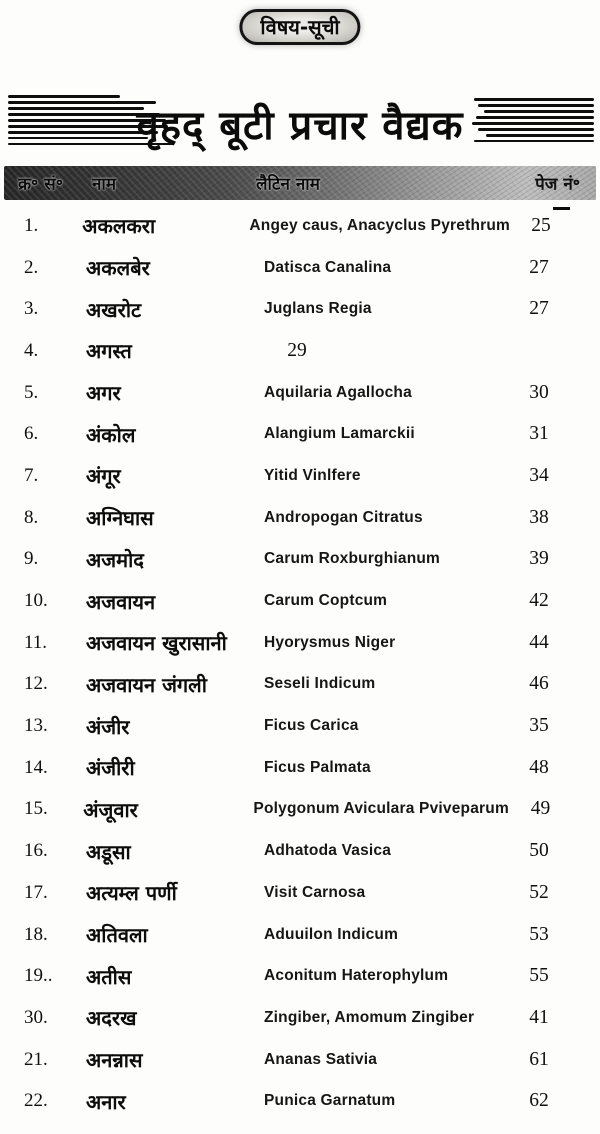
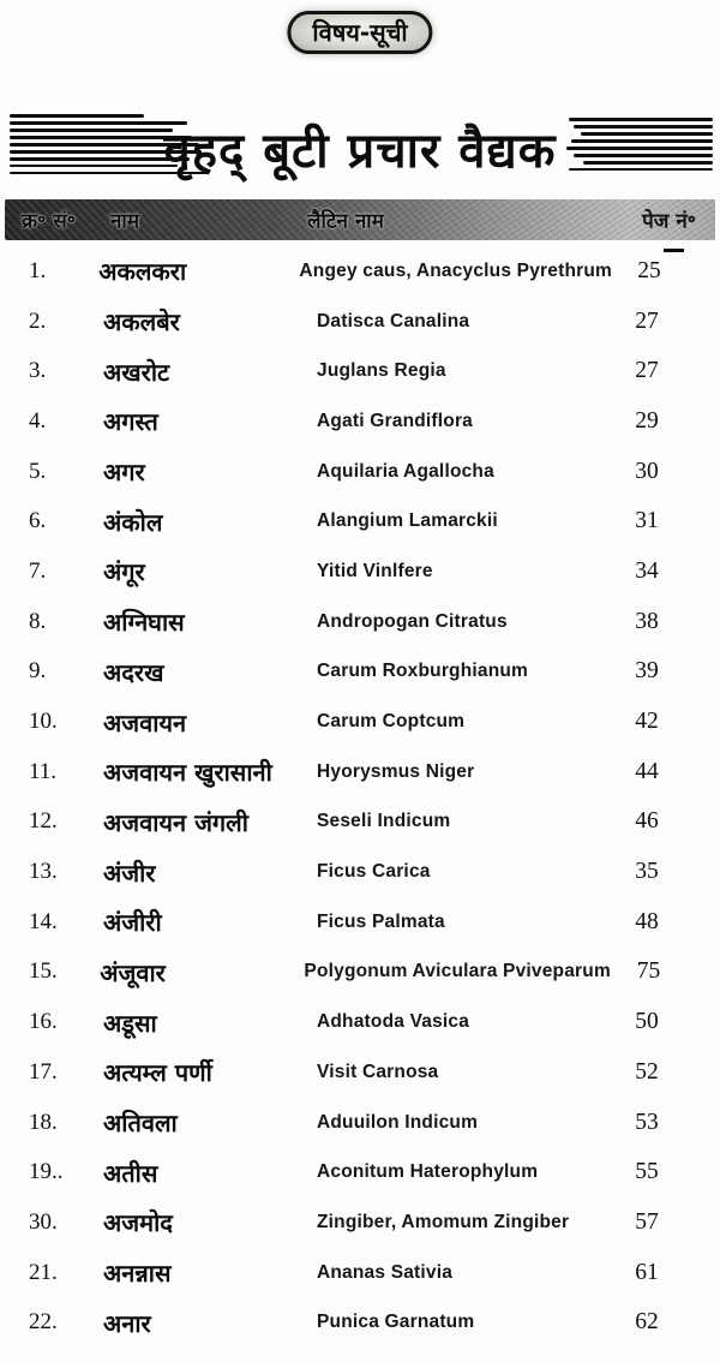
  विषय-सूची
  वृहद् बूटी प्रचार वैद्यक
  क्र॰ सं॰
  नाम
  लैटिन नाम
  पेज नं॰
  1.
  अकलकरा
  Angey caus, Anacyclus Pyrethrum
  25
  2.
  अकलबेर
  Datisca Canalina
  27
  3.
  अखरोट
  Juglans Regia
  27
  4.
  अगस्त
+ Agati Grandiflora
  29
  5.
  अगर
  Aquilaria Agallocha
  30
  6.
  अंकोल
  Alangium Lamarckii
  31
  7.
  अंगूर
  Yitid Vinlfere
  34
  8.
  अग्निघास
  Andropogan Citratus
  38
  9.
- अजमोद
+ अदरख
  Carum Roxburghianum
  39
  10.
  अजवायन
  Carum Coptcum
  42
  11.
  अजवायन खुरासानी
  Hyorysmus Niger
  44
  12.
  अजवायन जंगली
  Seseli Indicum
  46
  13.
  अंजीर
  Ficus Carica
  35
  14.
  अंजीरी
  Ficus Palmata
  48
  15.
  अंजूवार
  Polygonum Aviculara Pviveparum
- 49
+ 75
  16.
  अडूसा
  Adhatoda Vasica
  50
  17.
  अत्यम्ल पर्णी
  Visit Carnosa
  52
  18.
  अतिवला
  Aduuilon Indicum
  53
  19..
  अतीस
  Aconitum Haterophylum
  55
  30.
- अदरख
+ अजमोद
  Zingiber, Amomum Zingiber
- 41
+ 57
  21.
  अनन्नास
  Ananas Sativia
  61
  22.
  अनार
  Punica Garnatum
  62
